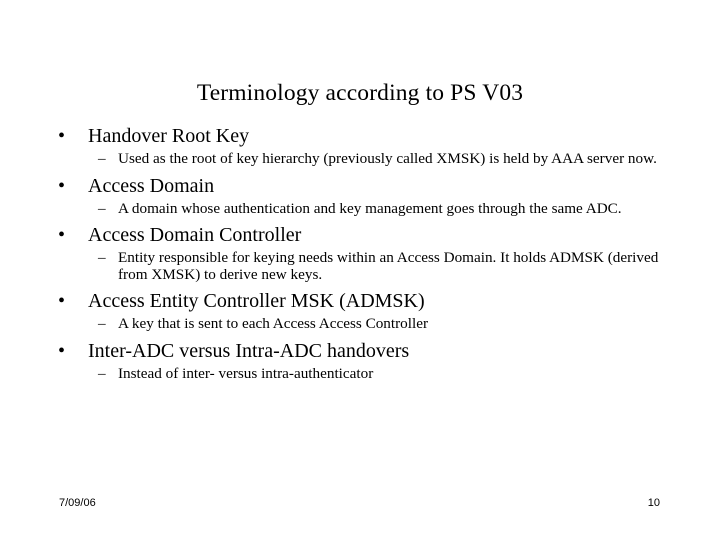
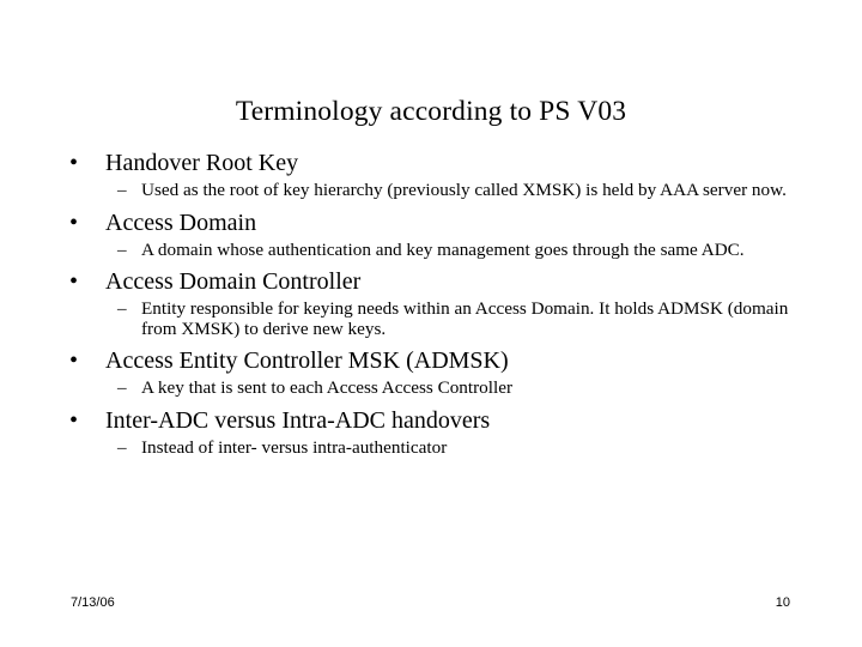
  Terminology according to PS V03
  •
  Handover Root Key
  –
  Used as the root of key hierarchy (previously called XMSK) is held by AAA server now.
  •
  Access Domain
  –
  A domain whose authentication and key management goes through the same ADC.
  •
  Access Domain Controller
  –
- Entity responsible for keying needs within an Access Domain. It holds ADMSK (derived from XMSK) to derive new keys.
+ Entity responsible for keying needs within an Access Domain. It holds ADMSK (domain from XMSK) to derive new keys.
  •
  Access Entity Controller MSK (ADMSK)
  –
  A key that is sent to each Access Access Controller
  •
  Inter-ADC versus Intra-ADC handovers
  –
  Instead of inter- versus intra-authenticator
- 7/09/06
+ 7/13/06
  10
